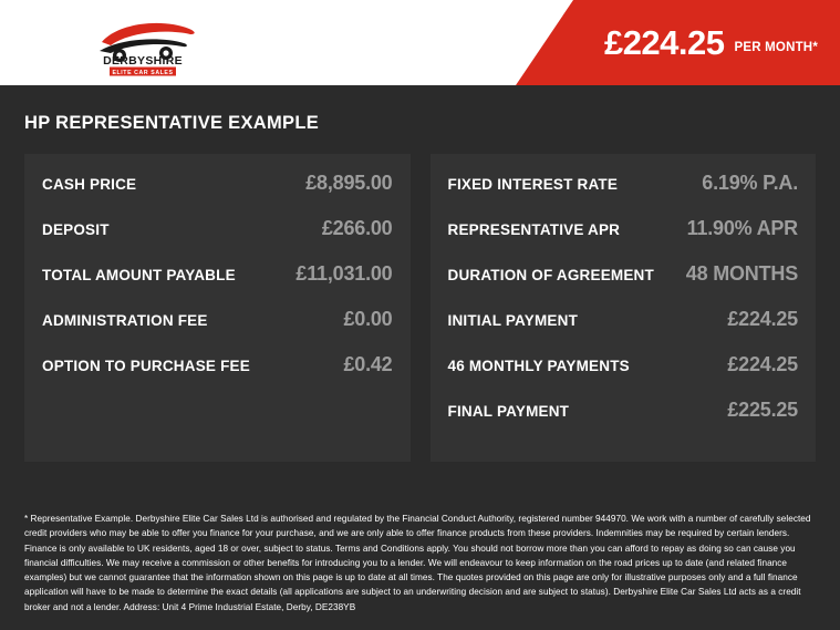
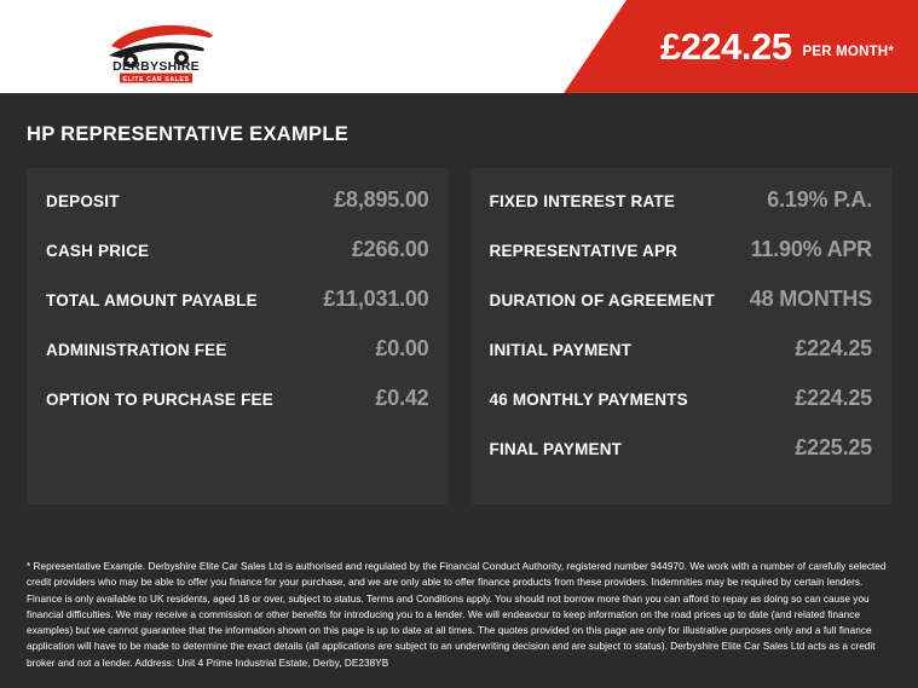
  DERBYSHIRE
  £224.25
  PER MONTH*
  HP REPRESENTATIVE EXAMPLE
- CASH PRICE
+ DEPOSIT
  £8,895.00
- DEPOSIT
+ CASH PRICE
  £266.00
  TOTAL AMOUNT PAYABLE
  £11,031.00
  ADMINISTRATION FEE
  £0.00
  OPTION TO PURCHASE FEE
  £0.42
  FIXED INTEREST RATE
  6.19% P.A.
  REPRESENTATIVE APR
  11.90% APR
  DURATION OF AGREEMENT
  48 MONTHS
  INITIAL PAYMENT
  £224.25
  46 MONTHLY PAYMENTS
  £224.25
  FINAL PAYMENT
  £225.25
  * Representative Example. Derbyshire Elite Car Sales Ltd is authorised and regulated by the Financial Conduct Authority, registered number 944970. We work with a number of carefully selected credit providers who may be able to offer you finance for your purchase, and we are only able to offer finance products from these providers. Indemnities may be required by certain lenders. Finance is only available to UK residents, aged 18 or over, subject to status. Terms and Conditions apply. You should not borrow more than you can afford to repay as doing so can cause you financial difficulties. We may receive a commission or other benefits for introducing you to a lender. We will endeavour to keep information on the road prices up to date (and related finance examples) but we cannot guarantee that the information shown on this page is up to date at all times. The quotes provided on this page are only for illustrative purposes only and a full finance application will have to be made to determine the exact details (all applications are subject to an underwriting decision and are subject to status). Derbyshire Elite Car Sales Ltd acts as a credit broker and not a lender. Address: Unit 4 Prime Industrial Estate, Derby, DE238YB
